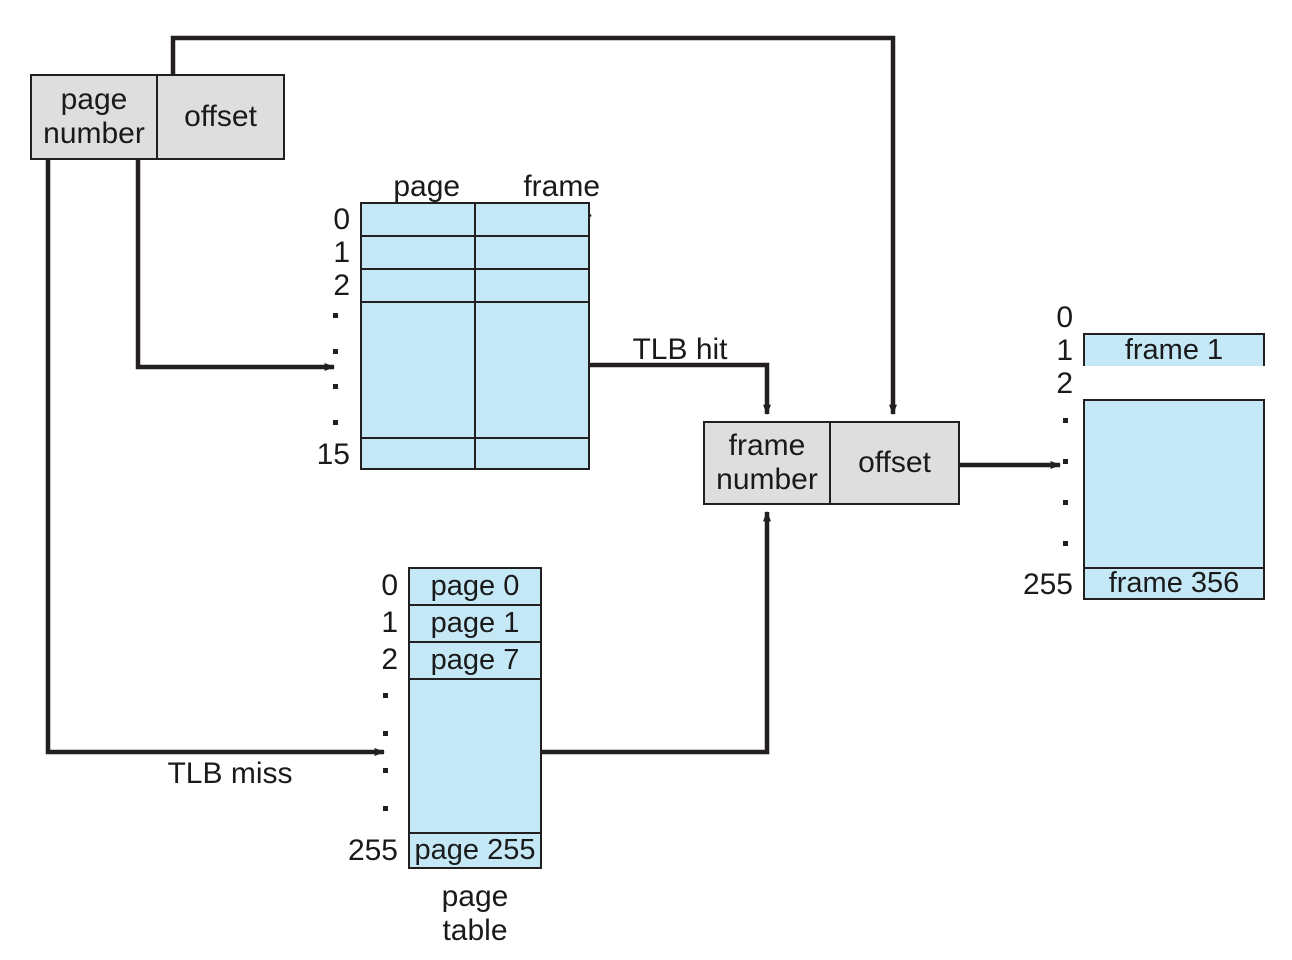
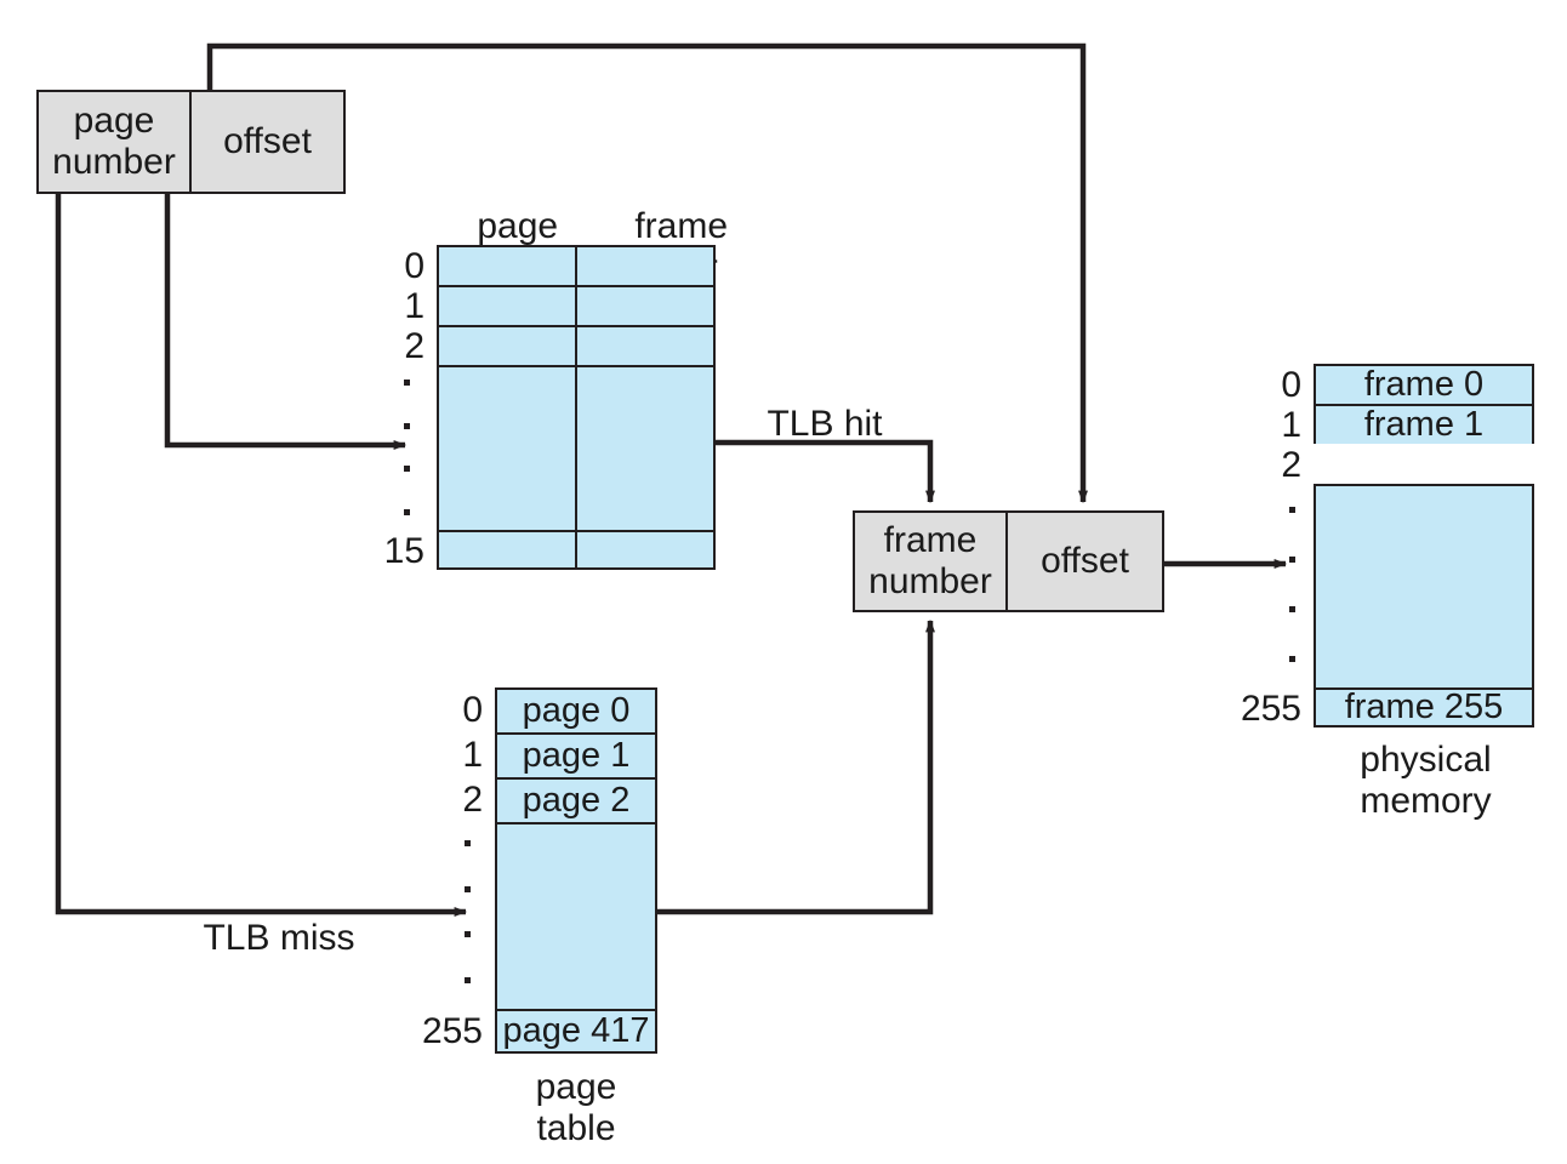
  page
  number
  offset
  page
  frame
  0
  1
  2
  15
  TLB hit
  TLB miss
  frame
  number
  offset
  page 0
  page 1
- page 7
+ page 2
- page 255
+ page 417
  0
  1
  2
  255
  page
  table
+ frame 0
  frame 1
- frame 356
+ frame 255
  0
  1
  2
  255
+ physical
+ memory
